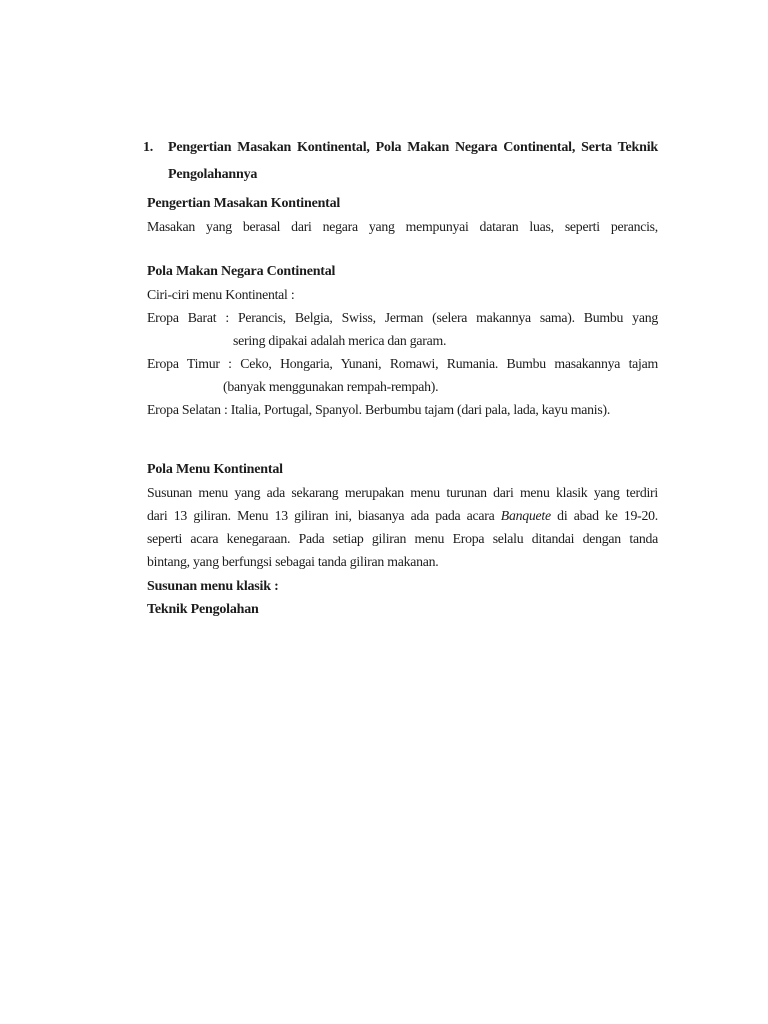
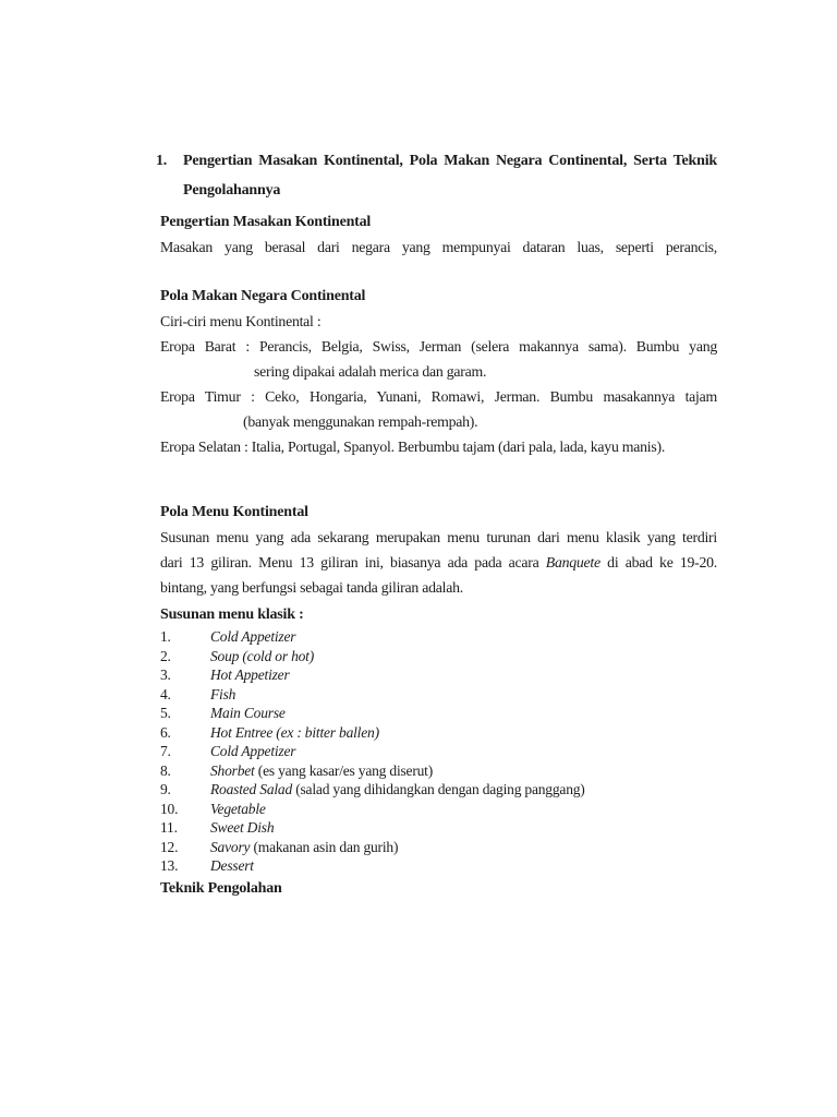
  1.
  Pengertian Masakan Kontinental, Pola Makan Negara Continental, Serta Teknik
  Pengolahannya
  Pengertian Masakan Kontinental
  Masakan yang berasal dari negara yang mempunyai dataran luas, seperti perancis,
  Pola Makan Negara Continental
  Ciri-ciri menu Kontinental :
  Eropa Barat : Perancis, Belgia, Swiss, Jerman (selera makannya sama). Bumbu yang
  sering dipakai adalah merica dan garam.
- Eropa Timur : Ceko, Hongaria, Yunani, Romawi, Rumania. Bumbu masakannya tajam
+ Eropa Timur : Ceko, Hongaria, Yunani, Romawi, Jerman. Bumbu masakannya tajam
  (banyak menggunakan rempah-rempah).
  Eropa Selatan : Italia, Portugal, Spanyol. Berbumbu tajam (dari pala, lada, kayu manis).
  Pola Menu Kontinental
  Susunan menu yang ada sekarang merupakan menu turunan dari menu klasik yang terdiri
  dari 13 giliran. Menu 13 giliran ini, biasanya ada pada acara Banquete di abad ke 19-20.
- seperti acara kenegaraan. Pada setiap giliran menu Eropa selalu ditandai dengan tanda
- bintang, yang berfungsi sebagai tanda giliran makanan.
+ bintang, yang berfungsi sebagai tanda giliran adalah.
  Susunan menu klasik :
+ 1. Cold Appetizer
+ 2. Soup (cold or hot)
+ 3. Hot Appetizer
+ 4. Fish
+ 5. Main Course
+ 6. Hot Entree (ex : bitter ballen)
+ 7. Cold Appetizer
+ 8. Shorbet (es yang kasar/es yang diserut)
+ 9. Roasted Salad (salad yang dihidangkan dengan daging panggang)
+ 10. Vegetable
+ 11. Sweet Dish
+ 12. Savory (makanan asin dan gurih)
+ 13. Dessert
  Teknik Pengolahan
